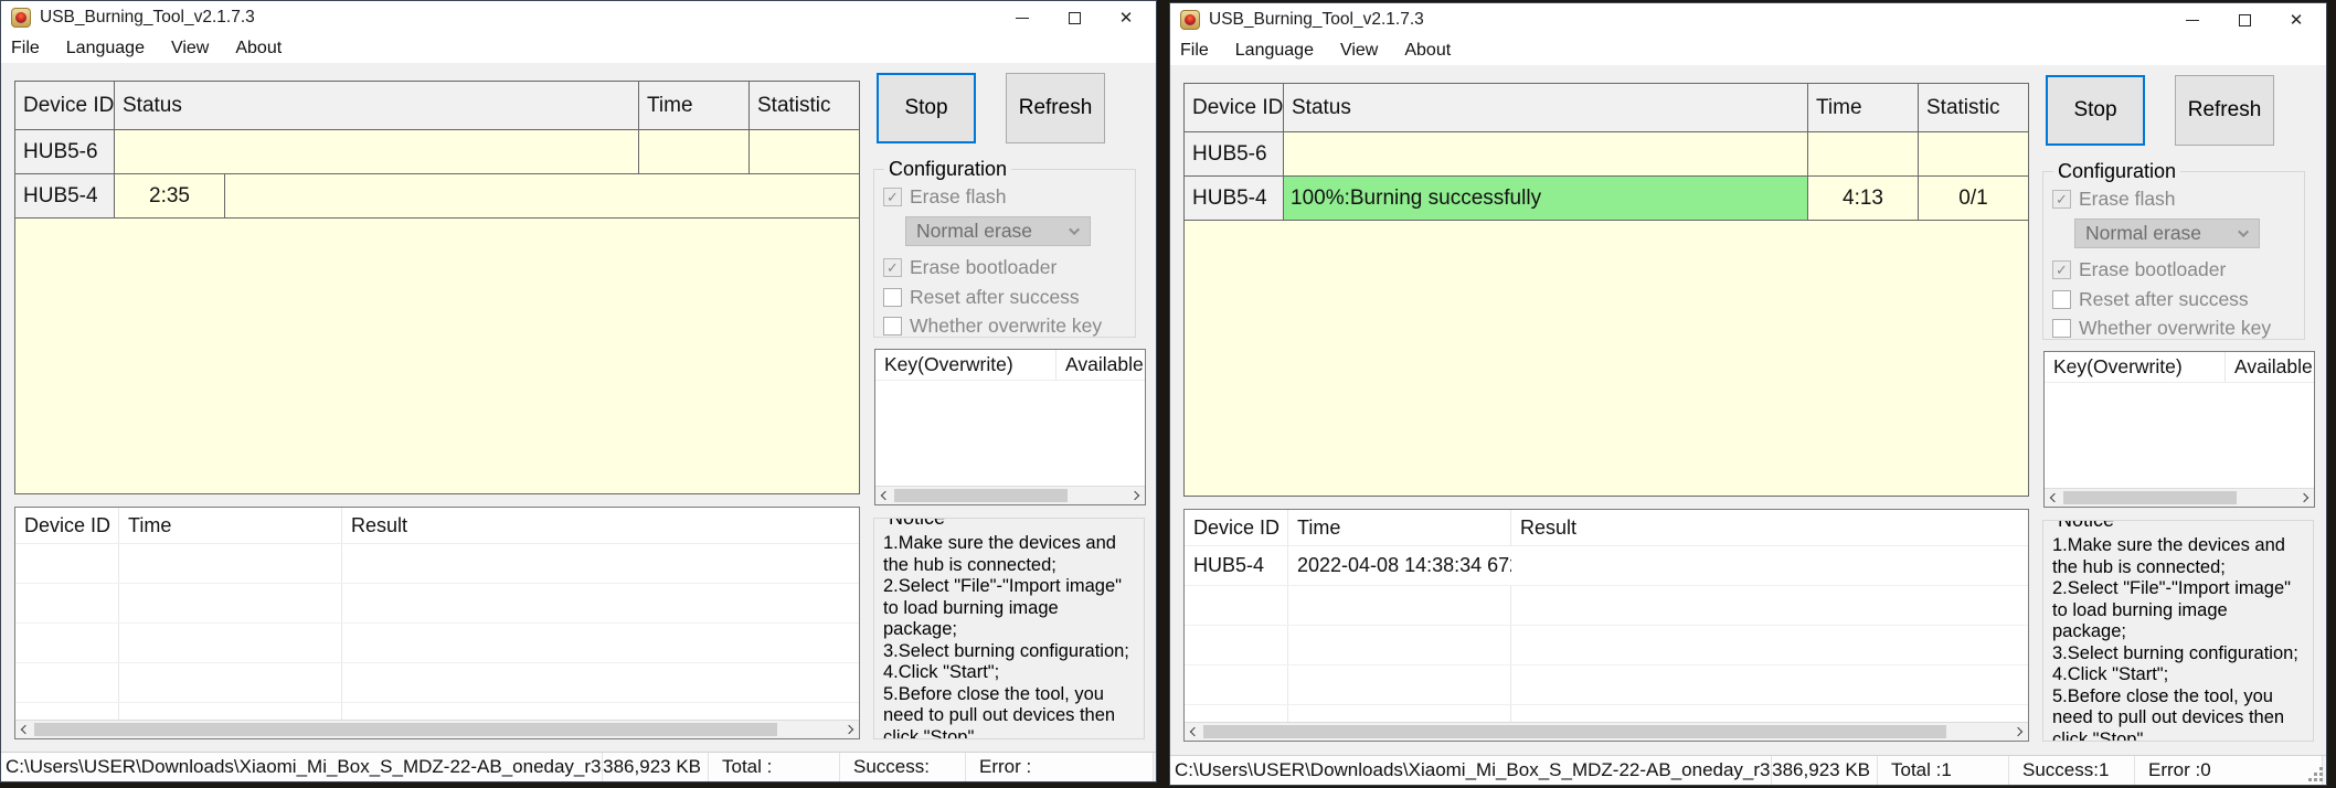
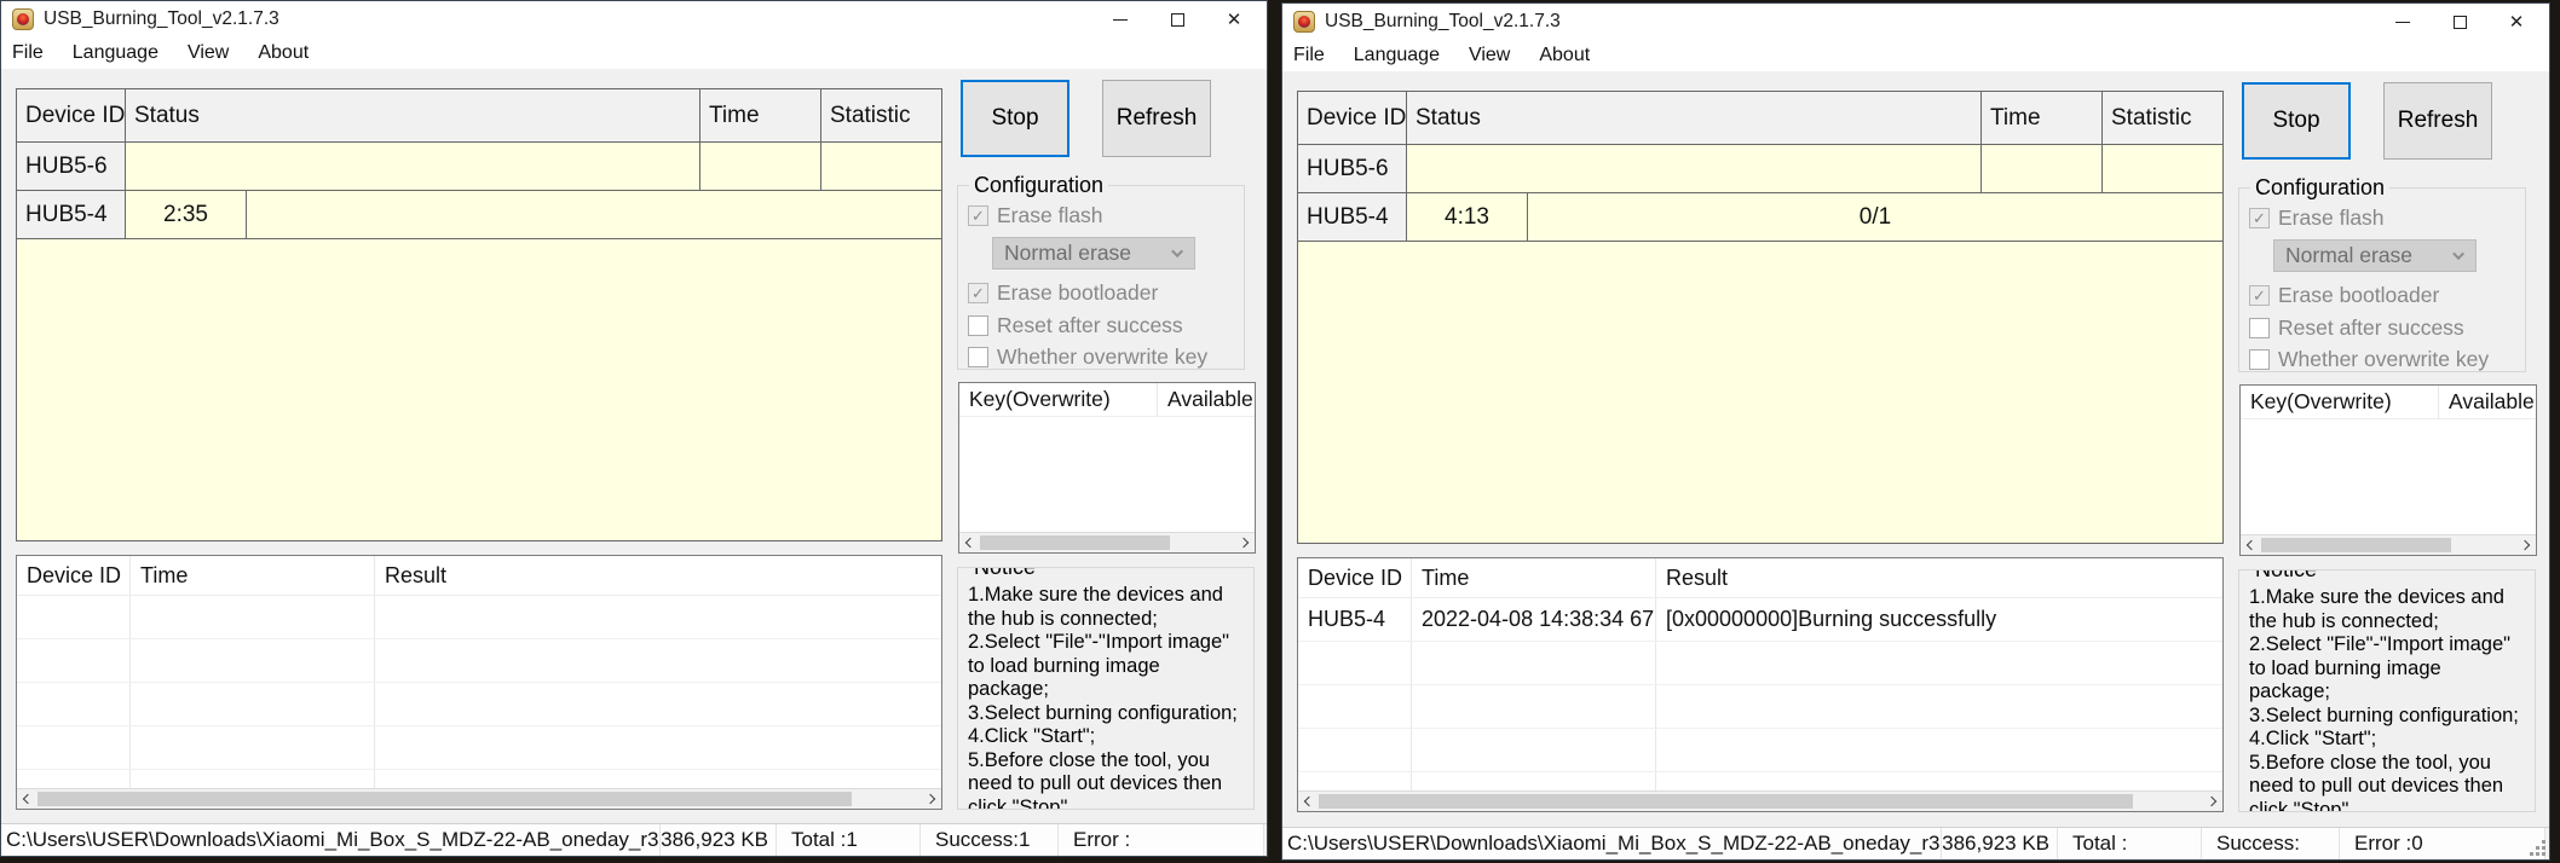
  USB_Burning_Tool_v2.1.7.3
  ✕
  File
  Language
  View
  About
  Device ID
  Status
  Time
  Statistic
  HUB5-6
  HUB5-4
  2:35
  Stop
  Refresh
  Configuration
  Erase flash
  Normal erase
  Erase bootloader
  Reset after success
  Whether overwrite key
  Key(Overwrite)
  Available
  1.Make sure the devices and the hub is connected;
  2.Select "File"-"Import image" to load burning image package;
  3.Select burning configuration;
  4.Click "Start";
  5.Before close the tool, you need to pull out devices then click "Stop".
  Device ID
  Time
  Result
  C:\Users\USER\Downloads\Xiaomi_Mi_Box_S_MDZ-22-AB_oneday_r3
  386,923 KB
- Total :
+ Total :1
- Success:
+ Success:1
  Error :
  USB_Burning_Tool_v2.1.7.3
  ✕
  File
  Language
  View
  About
  Device ID
  Status
  Time
  Statistic
  HUB5-6
  HUB5-4
- 100%:Burning successfully
  4:13
  0/1
  Stop
  Refresh
  Configuration
  Erase flash
  Normal erase
  Erase bootloader
  Reset after success
  Whether overwrite key
  Key(Overwrite)
  Available
  1.Make sure the devices and the hub is connected;
  2.Select "File"-"Import image" to load burning image package;
  3.Select burning configuration;
  4.Click "Start";
  5.Before close the tool, you need to pull out devices then click "Stop".
  Device ID
  Time
  Result
  HUB5-4
  2022-04-08 14:38:34 67
+ [0x00000000]Burning successfully
  C:\Users\USER\Downloads\Xiaomi_Mi_Box_S_MDZ-22-AB_oneday_r3
  386,923 KB
- Total :1
+ Total :
- Success:1
+ Success:
  Error :0
